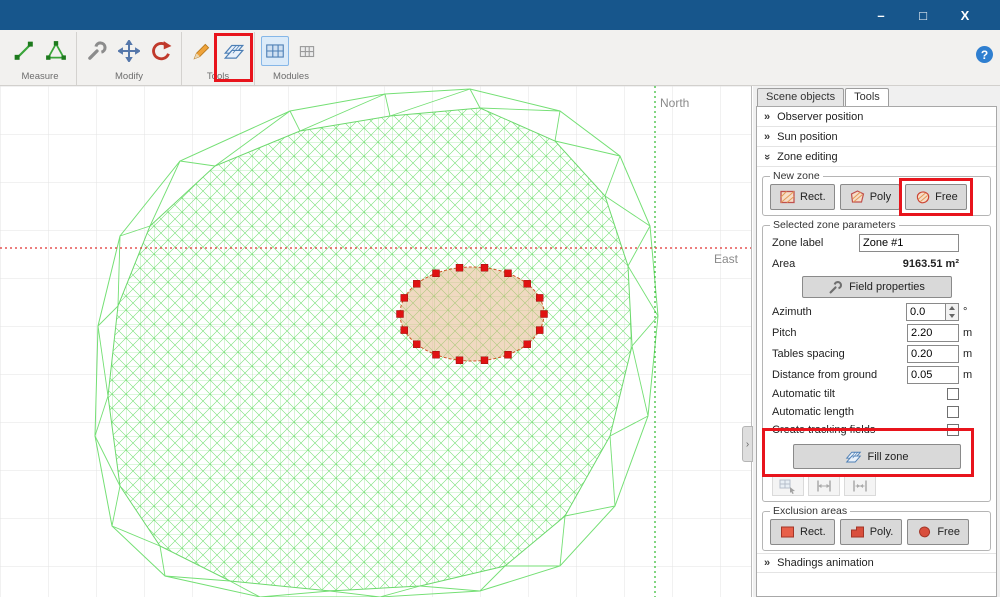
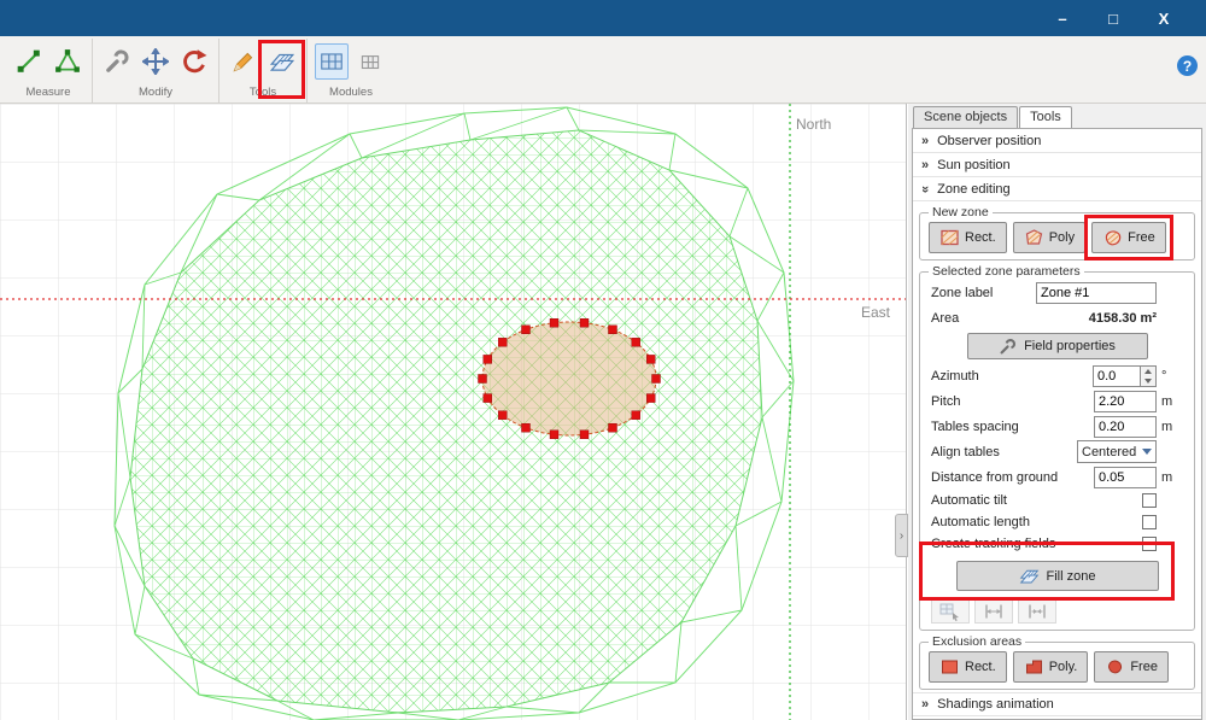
  –
  □
  X
  Measure
  Modify
  Tools
  Modules
  ?
  North
  East
  ›
  Scene objects
  Tools
  »
  Observer position
  »
  Sun position
  Zone editing
  New zone
  Rect.
  Poly
  Free
  Selected zone parameters
  Zone label
  Zone #1
  Area
- 9163.51 m²
+ 4158.30 m²
  Field properties
  Azimuth
  0.0
  °
  Pitch
  2.20
  m
  Tables spacing
  0.20
  m
+ Align tables
+ Centered
  Distance from ground
  0.05
  m
  Automatic tilt
  Automatic length
  Create tracking fields
  Fill zone
  Exclusion areas
  Rect.
  Poly.
  Free
  »
  Shadings animation
